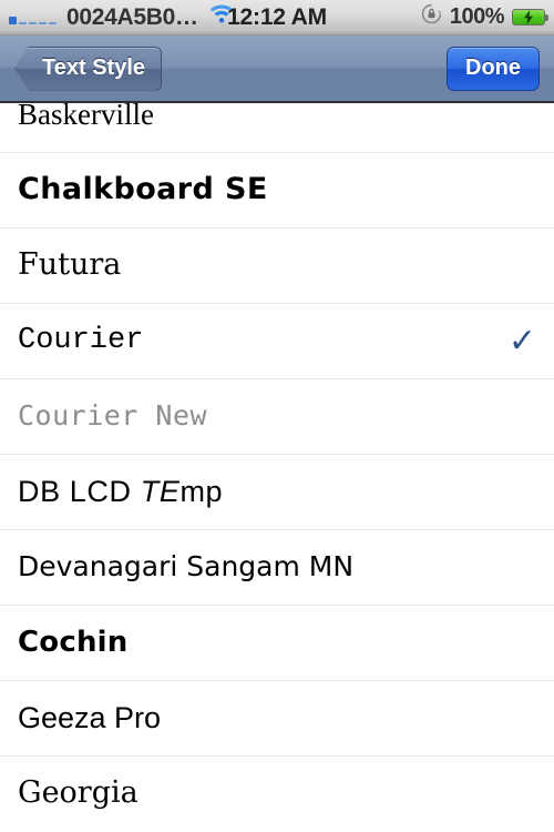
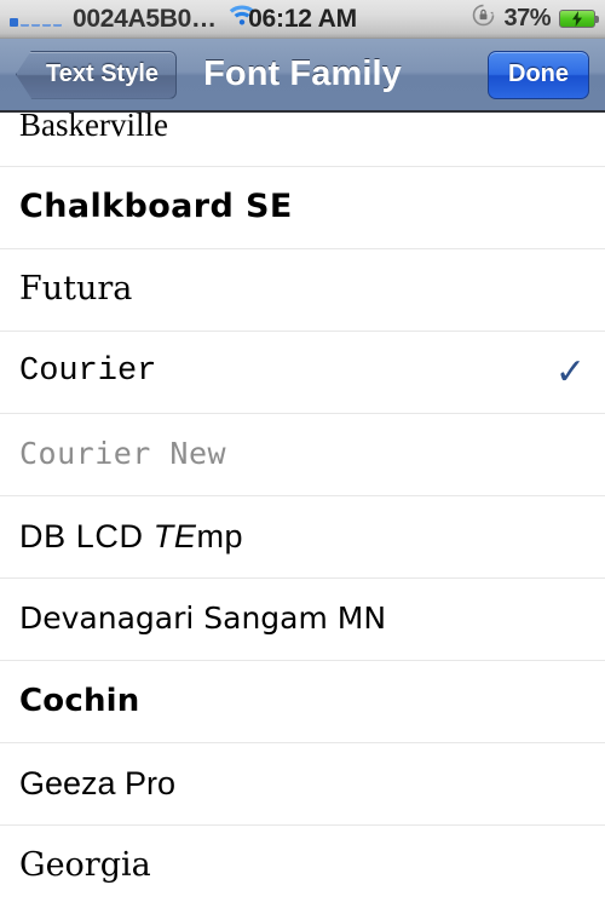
  0024A5B0…
- 12:12 AM
+ 06:12 AM
- 100%
+ 37%
  Text Style
+ Font Family
  Done
  Baskerville
  Chalkboard SE
  Futura
  Courier
  ✓
  Courier New
  DB LCD TEmp
  Devanagari Sangam MN
  Cochin
  Geeza Pro
  Georgia
